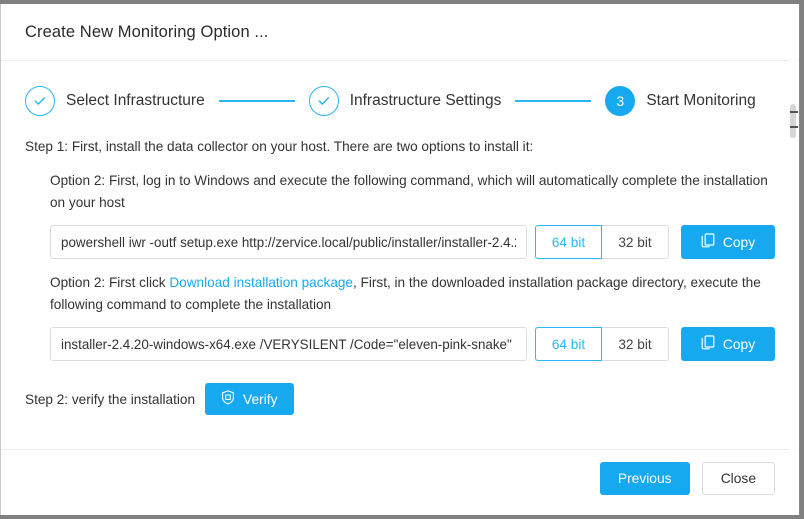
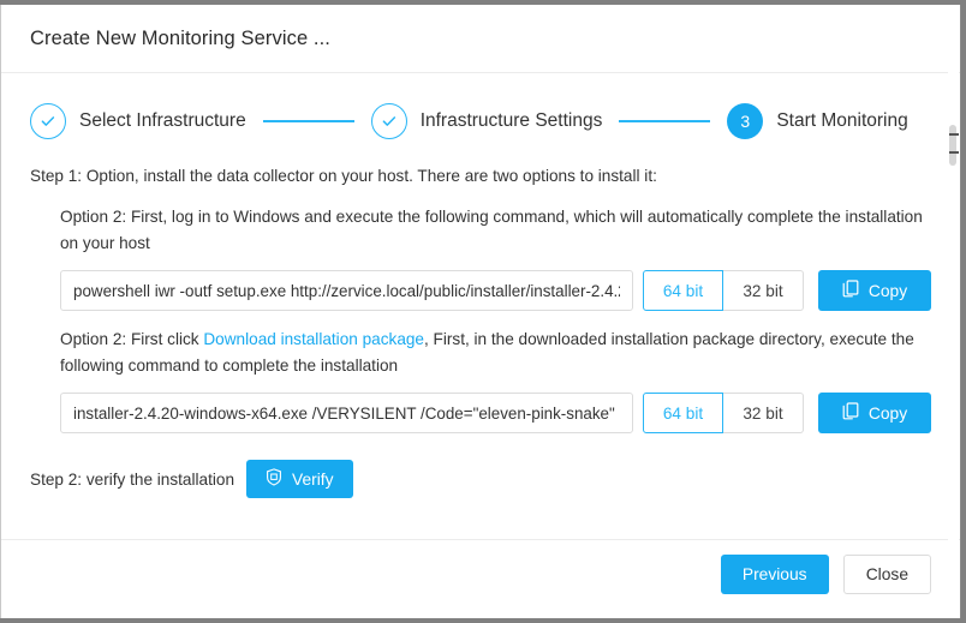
- Create New Monitoring Option ...
+ Create New Monitoring Service ...
  Select Infrastructure
  Infrastructure Settings
  3
  Start Monitoring
- Step 1: First, install the data collector on your host. There are two options to install it:
+ Step 1: Option, install the data collector on your host. There are two options to install it:
  Option 2: First, log in to Windows and execute the following command, which will automatically complete the installation on your host
  powershell iwr -outf setup.exe http://zervice.local/public/installer/installer-2.4.
  64 bit
  32 bit
  Copy
  Option 2: First click Download installation package, First, in the downloaded installation package directory, execute the following command to complete the installation
  installer-2.4.20-windows-x64.exe /VERYSILENT /Code="eleven-pink-snake"
  64 bit
  32 bit
  Copy
  Step 2: verify the installation
  Verify
  Previous
  Close
